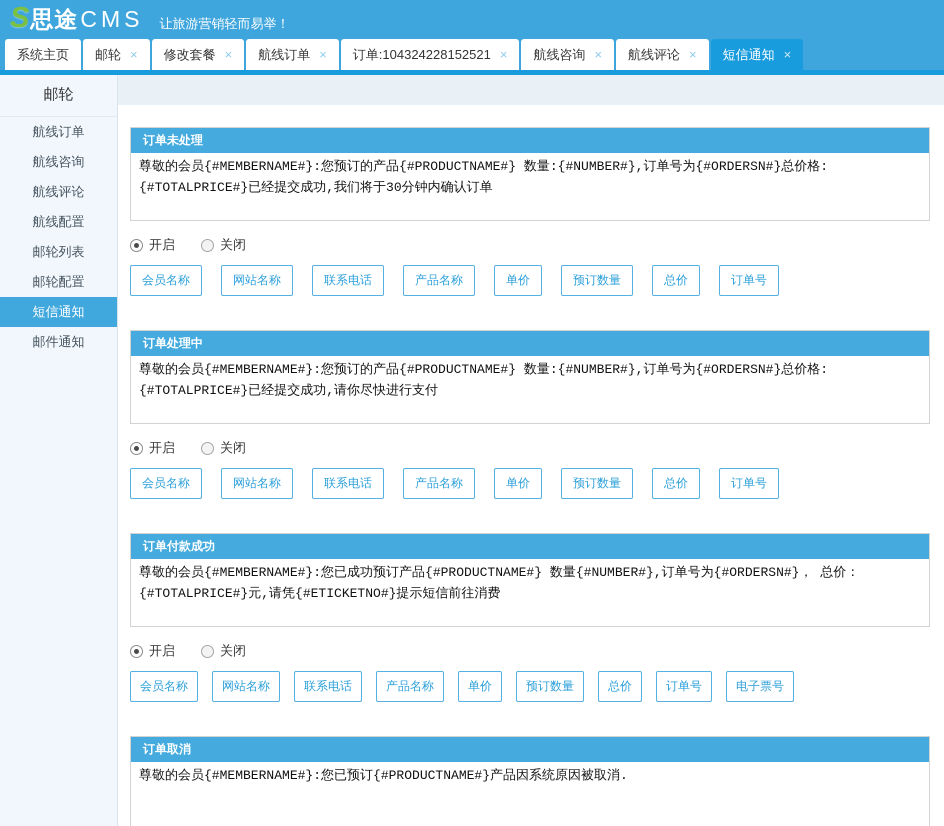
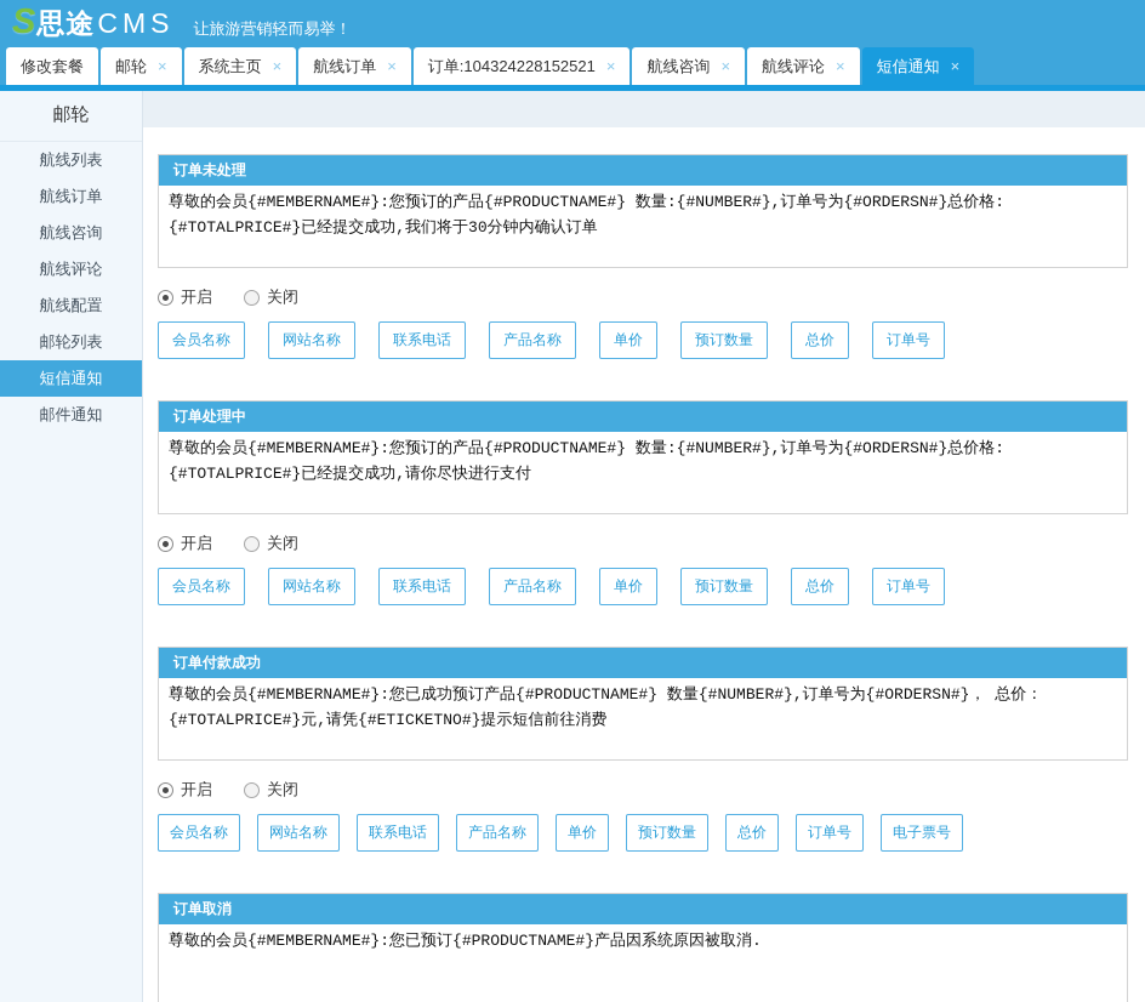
  S
  思途
  CMS
  让旅游营销轻而易举！
- 系统主页
+ 修改套餐
  邮轮
  ×
- 修改套餐
+ 系统主页
  ×
  航线订单
  ×
  订单:104324228152521
  ×
  航线咨询
  ×
  航线评论
  ×
  短信通知
  ×
  邮轮
+ 航线列表
  航线订单
  航线咨询
  航线评论
  航线配置
  邮轮列表
- 邮轮配置
  短信通知
  邮件通知
  订单未处理
  尊敬的会员{#MEMBERNAME#}:您预订的产品{#PRODUCTNAME#} 数量:{#NUMBER#},订单号为{#ORDERSN#}总价格:{#TOTALPRICE#}已经提交成功,我们将于30分钟内确认订单
  开启
  关闭
  会员名称
  网站名称
  联系电话
  产品名称
  单价
  预订数量
  总价
  订单号
  订单处理中
  尊敬的会员{#MEMBERNAME#}:您预订的产品{#PRODUCTNAME#} 数量:{#NUMBER#},订单号为{#ORDERSN#}总价格:{#TOTALPRICE#}已经提交成功,请你尽快进行支付
  开启
  关闭
  会员名称
  网站名称
  联系电话
  产品名称
  单价
  预订数量
  总价
  订单号
  订单付款成功
  尊敬的会员{#MEMBERNAME#}:您已成功预订产品{#PRODUCTNAME#} 数量{#NUMBER#},订单号为{#ORDERSN#}， 总价：{#TOTALPRICE#}元,请凭{#ETICKETNO#}提示短信前往消费
  开启
  关闭
  会员名称
  网站名称
  联系电话
  产品名称
  单价
  预订数量
  总价
  订单号
  电子票号
  订单取消
  尊敬的会员{#MEMBERNAME#}:您已预订{#PRODUCTNAME#}产品因系统原因被取消.
